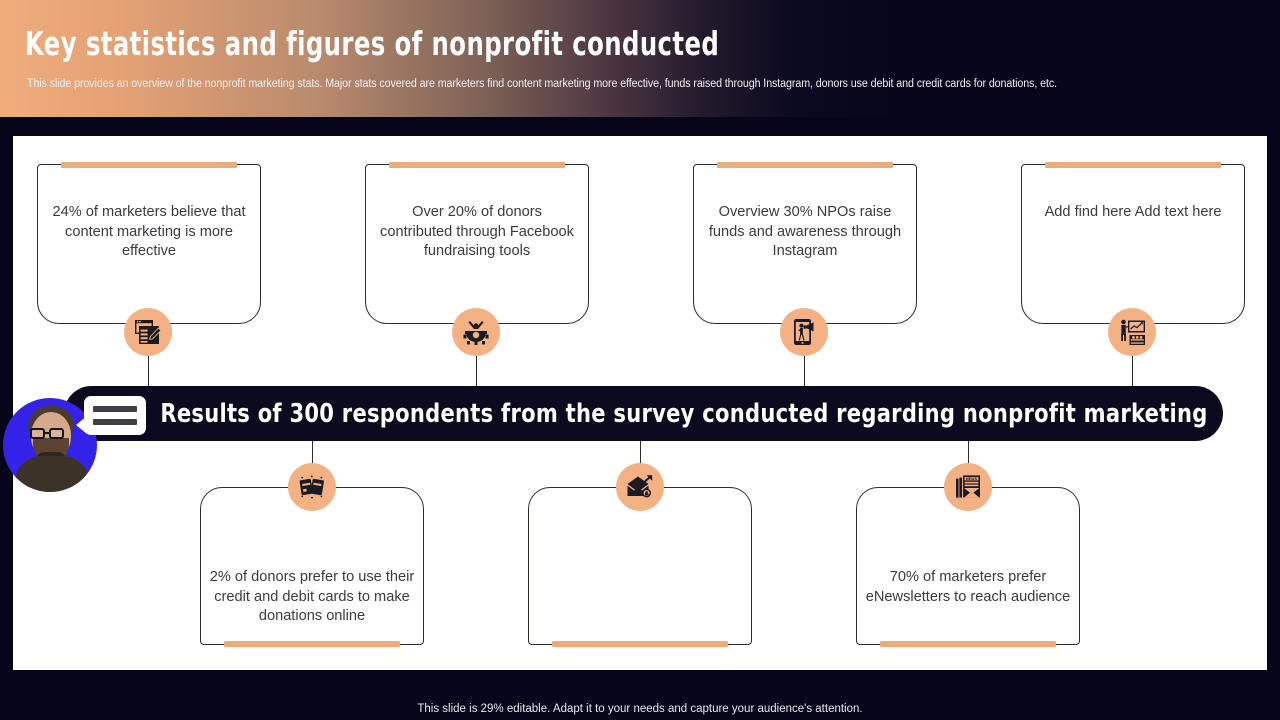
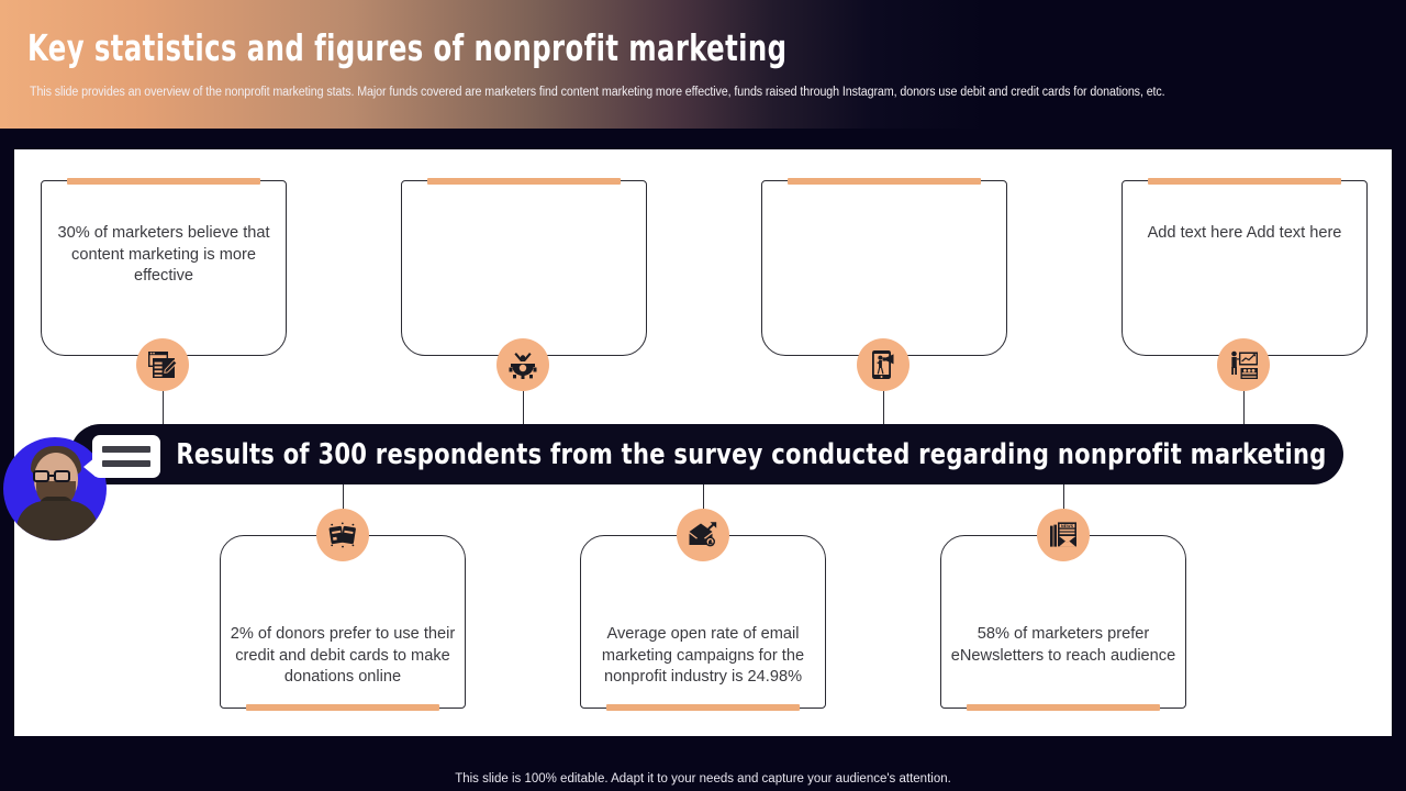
- Key statistics and figures of nonprofit conducted
+ Key statistics and figures of nonprofit marketing
- This slide provides an overview of the nonprofit marketing stats. Major stats covered are marketers find content marketing more effective, funds raised through Instagram, donors use debit and credit cards for donations, etc.
+ This slide provides an overview of the nonprofit marketing stats. Major funds covered are marketers find content marketing more effective, funds raised through Instagram, donors use debit and credit cards for donations, etc.
- 24% of marketers believe that content marketing is more effective
+ 30% of marketers believe that content marketing is more effective
- Over 20% of donors contributed through Facebook fundraising tools
- Overview 30% NPOs raise funds and awareness through Instagram
- Add find here Add text here
+ Add text here Add text here
  Results of 300 respondents from the survey conducted regarding nonprofit marketing
  2% of donors prefer to use their credit and debit cards to make donations online
+ Average open rate of email marketing campaigns for the nonprofit industry is 24.98%
- 70% of marketers prefer eNewsletters to reach audience
+ 58% of marketers prefer eNewsletters to reach audience
- This slide is 29% editable. Adapt it to your needs and capture your audience's attention.
+ This slide is 100% editable. Adapt it to your needs and capture your audience's attention.
